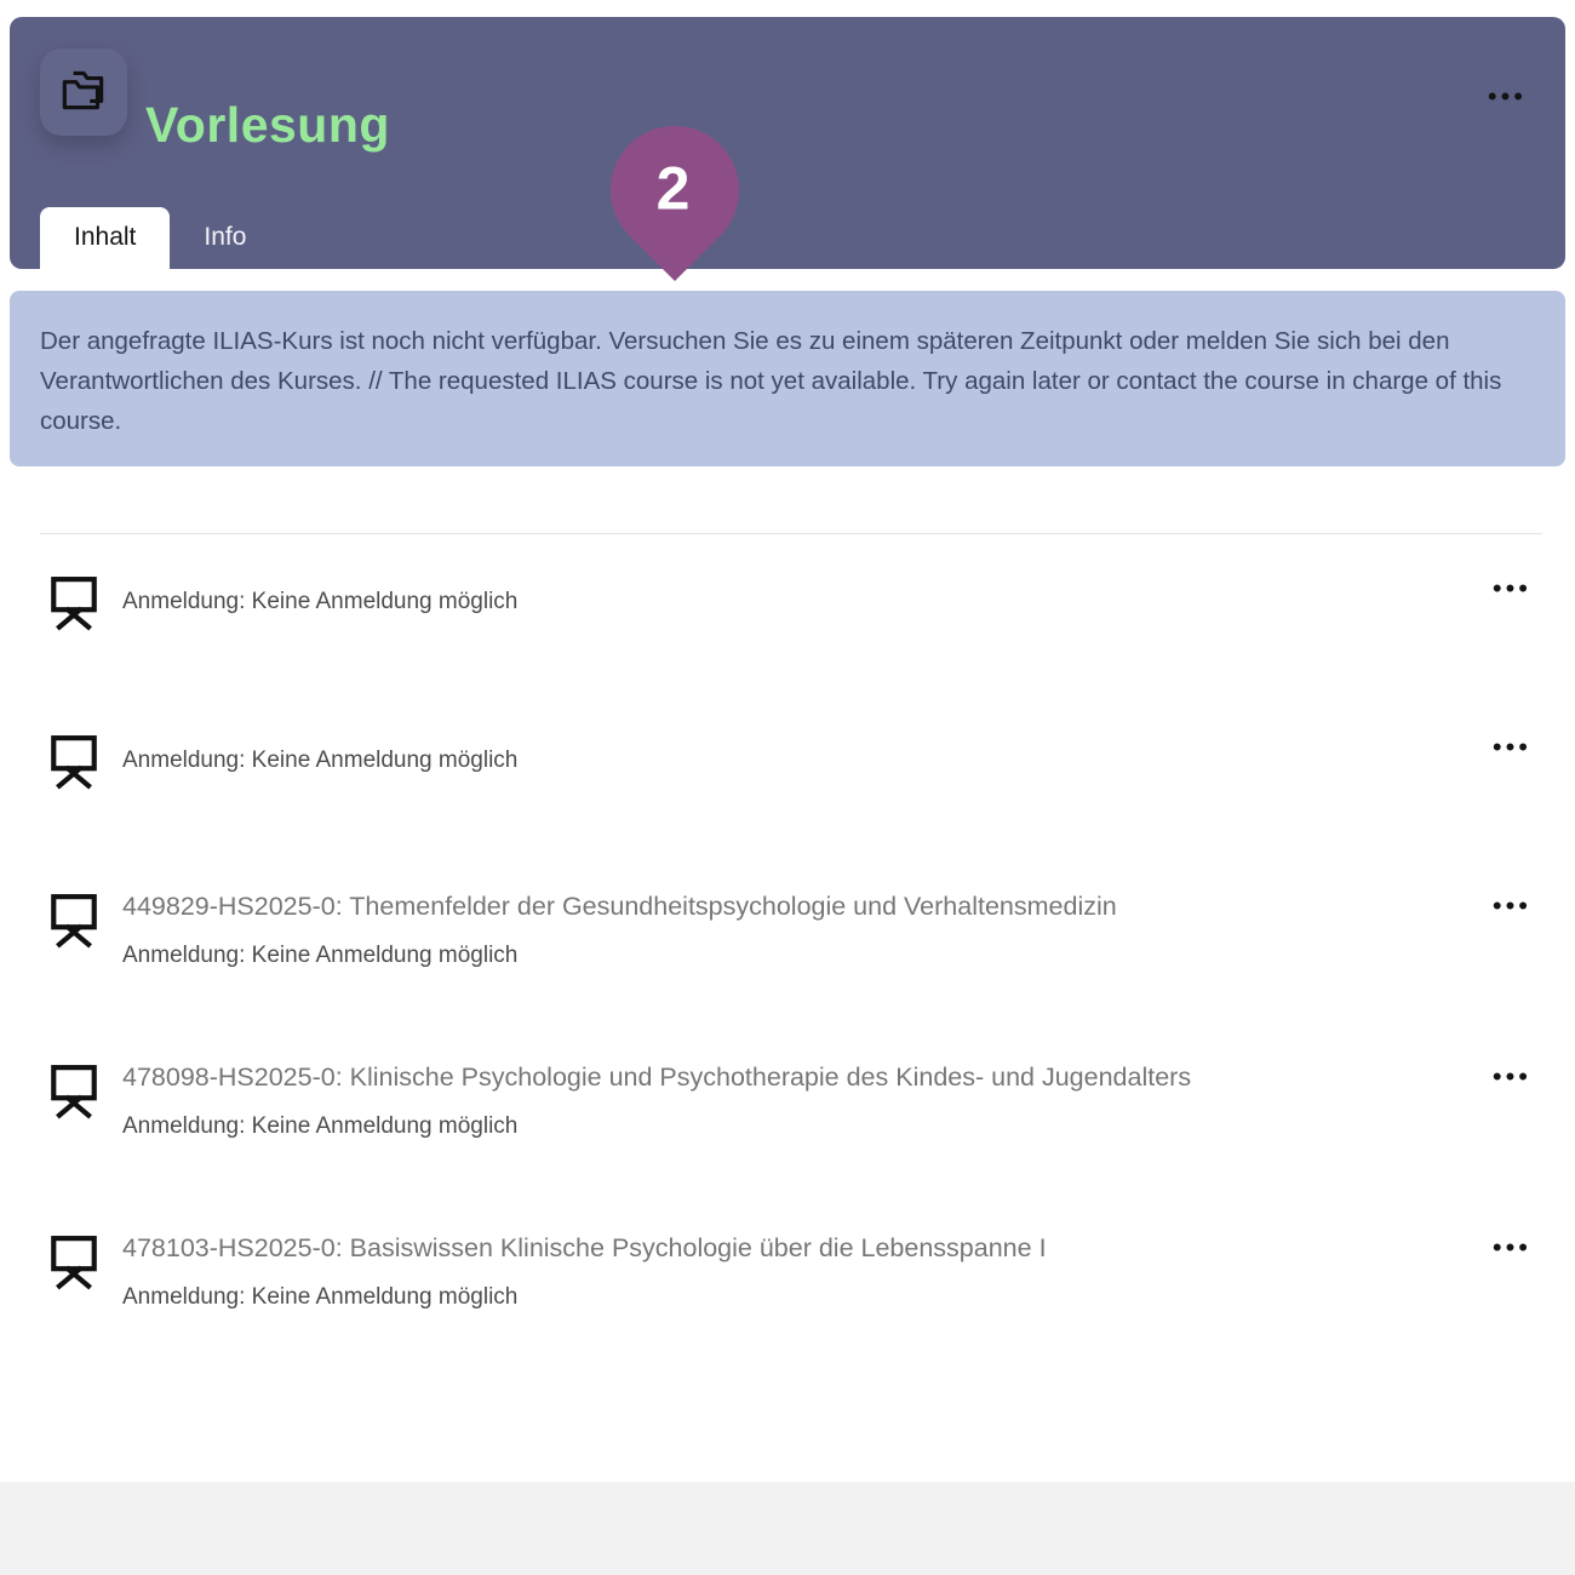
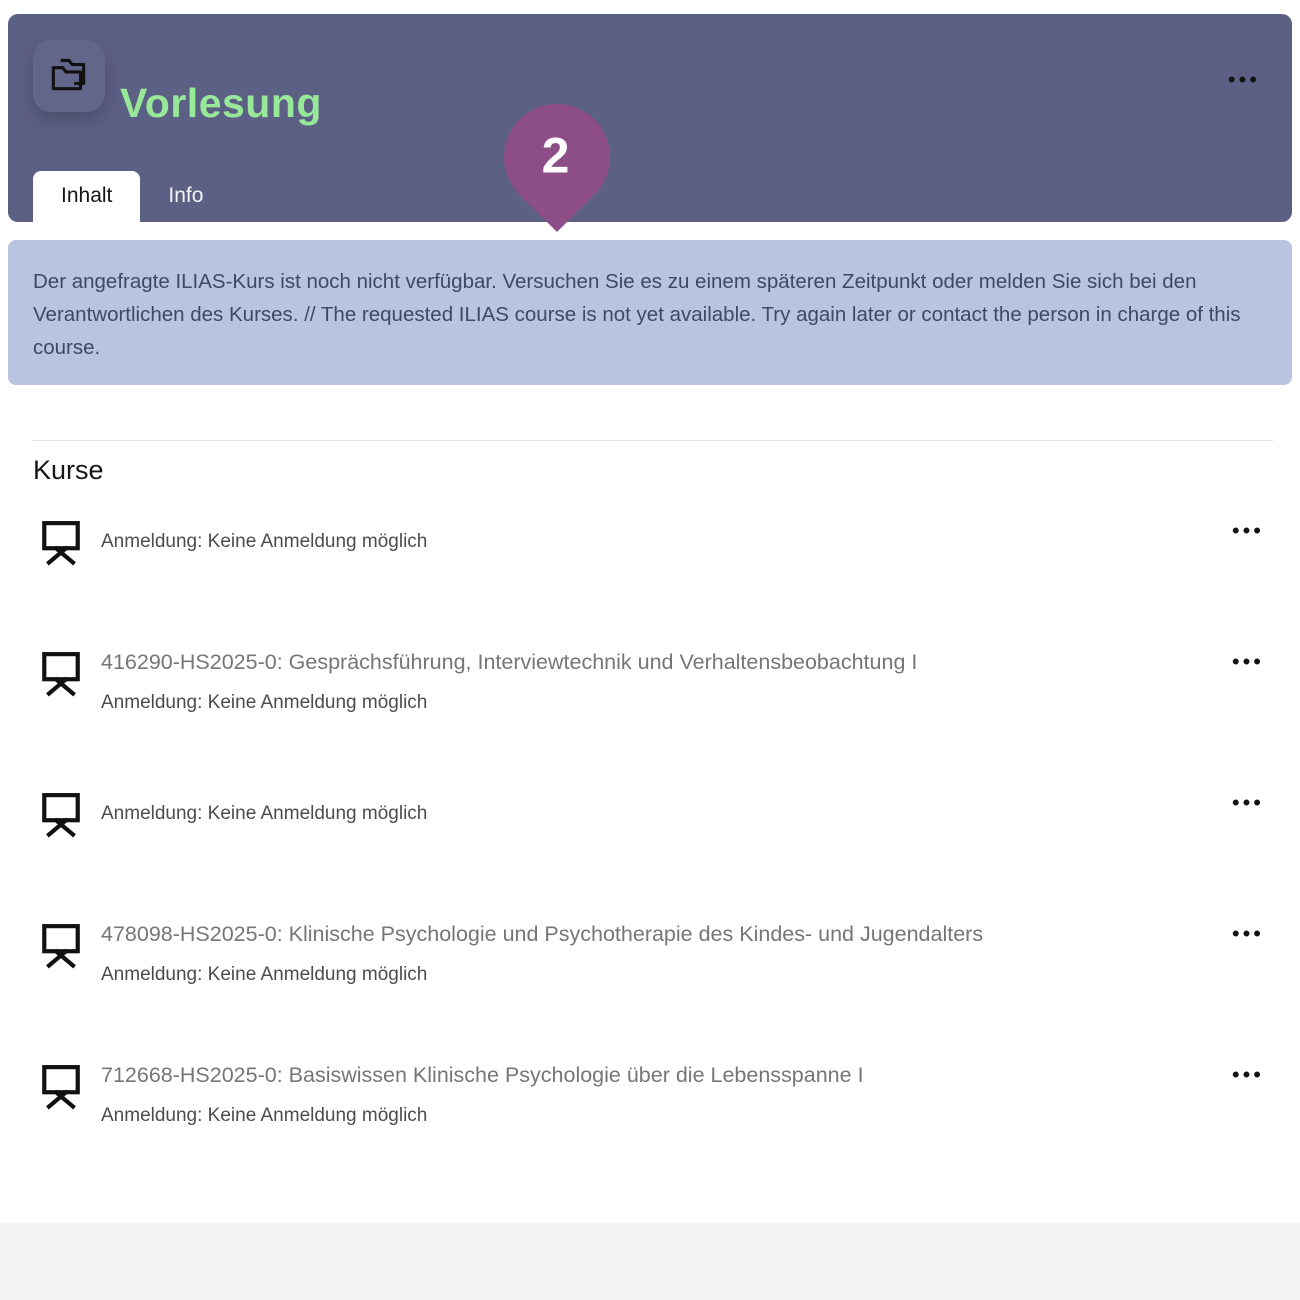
  Vorlesung
  •••
  Inhalt
  Info
- Der angefragte ILIAS-Kurs ist noch nicht verfügbar. Versuchen Sie es zu einem späteren Zeitpunkt oder melden Sie sich bei den Verantwortlichen des Kurses. // The requested ILIAS course is not yet available. Try again later or contact the course in charge of this course.
+ Der angefragte ILIAS-Kurs ist noch nicht verfügbar. Versuchen Sie es zu einem späteren Zeitpunkt oder melden Sie sich bei den Verantwortlichen des Kurses. // The requested ILIAS course is not yet available. Try again later or contact the person in charge of this course.
+ Kurse
  Anmeldung: Keine Anmeldung möglich
  •••
+ 416290-HS2025-0: Gesprächsführung, Interviewtechnik und Verhaltensbeobachtung I
  Anmeldung: Keine Anmeldung möglich
  •••
- 449829-HS2025-0: Themenfelder der Gesundheitspsychologie und Verhaltensmedizin
  Anmeldung: Keine Anmeldung möglich
  •••
  478098-HS2025-0: Klinische Psychologie und Psychotherapie des Kindes- und Jugendalters
  Anmeldung: Keine Anmeldung möglich
  •••
- 478103-HS2025-0: Basiswissen Klinische Psychologie über die Lebensspanne I
+ 712668-HS2025-0: Basiswissen Klinische Psychologie über die Lebensspanne I
  Anmeldung: Keine Anmeldung möglich
  •••
